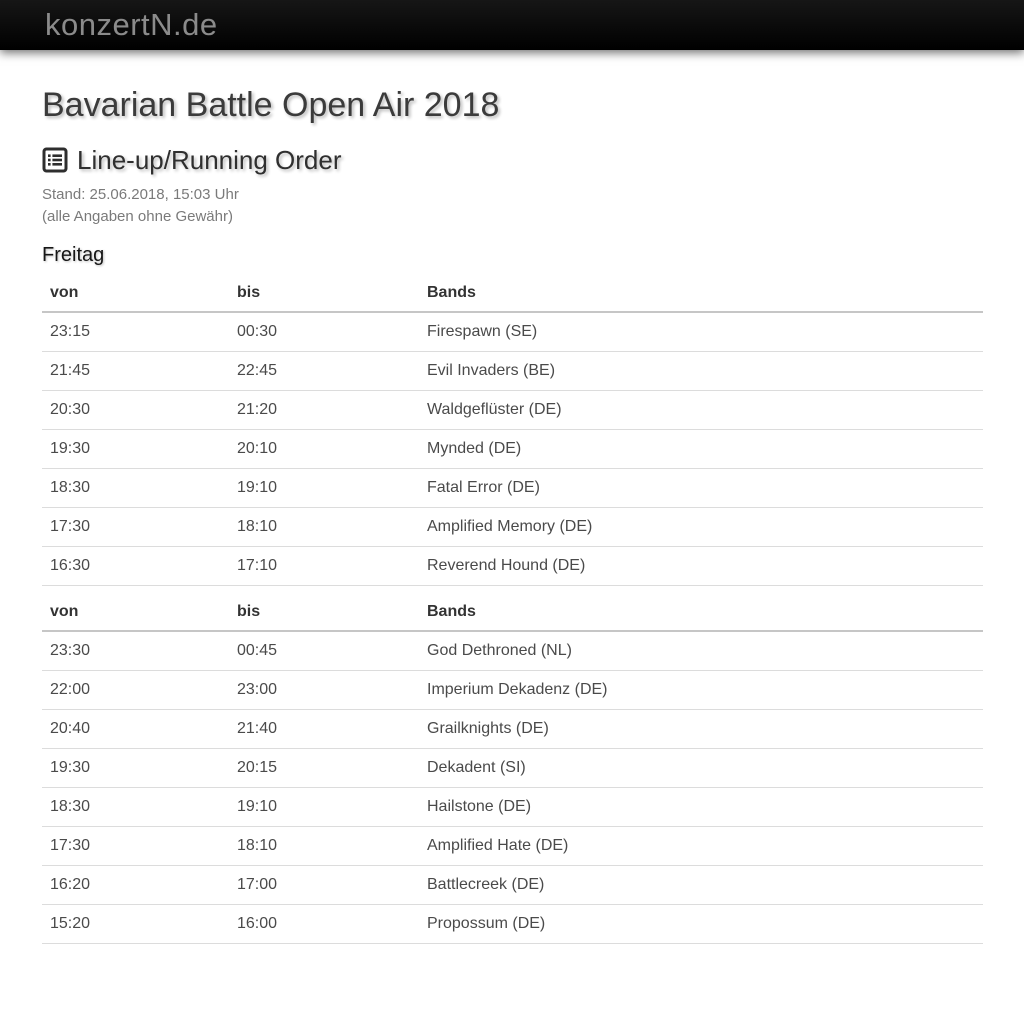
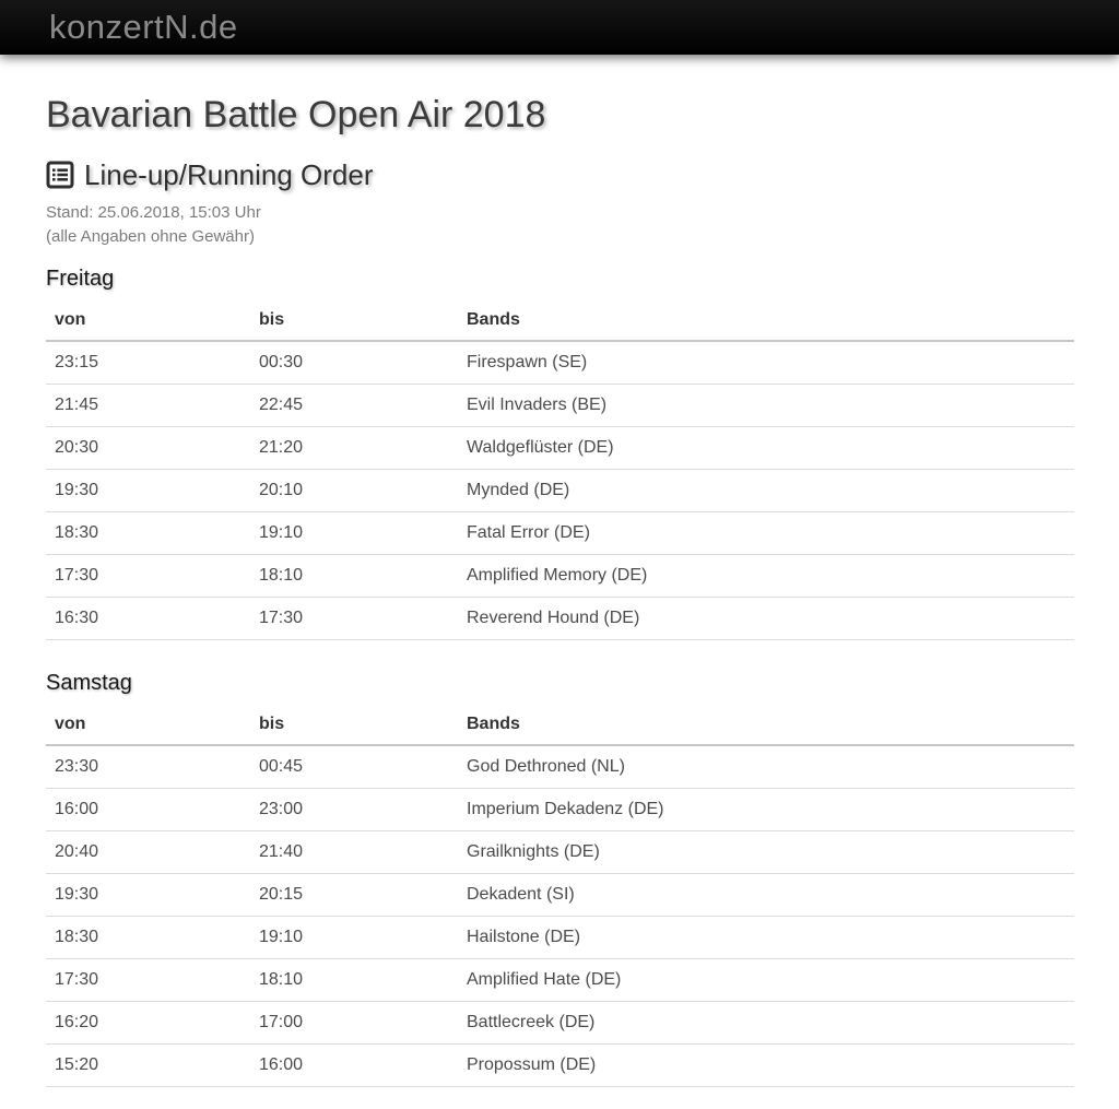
  konzertN.de
  Bavarian Battle Open Air 2018
  Line-up/Running Order
  Stand: 25.06.2018, 15:03 Uhr
  (alle Angaben ohne Gewähr)
  Freitag
  von	bis	Bands
  23:15	00:30	Firespawn (SE)
  21:45	22:45	Evil Invaders (BE)
  20:30	21:20	Waldgeflüster (DE)
  19:30	20:10	Mynded (DE)
  18:30	19:10	Fatal Error (DE)
  17:30	18:10	Amplified Memory (DE)
- 16:30	17:10	Reverend Hound (DE)
+ 16:30	17:30	Reverend Hound (DE)
+ Samstag
  von	bis	Bands
  23:30	00:45	God Dethroned (NL)
- 22:00	23:00	Imperium Dekadenz (DE)
+ 16:00	23:00	Imperium Dekadenz (DE)
  20:40	21:40	Grailknights (DE)
  19:30	20:15	Dekadent (SI)
  18:30	19:10	Hailstone (DE)
  17:30	18:10	Amplified Hate (DE)
  16:20	17:00	Battlecreek (DE)
  15:20	16:00	Propossum (DE)
